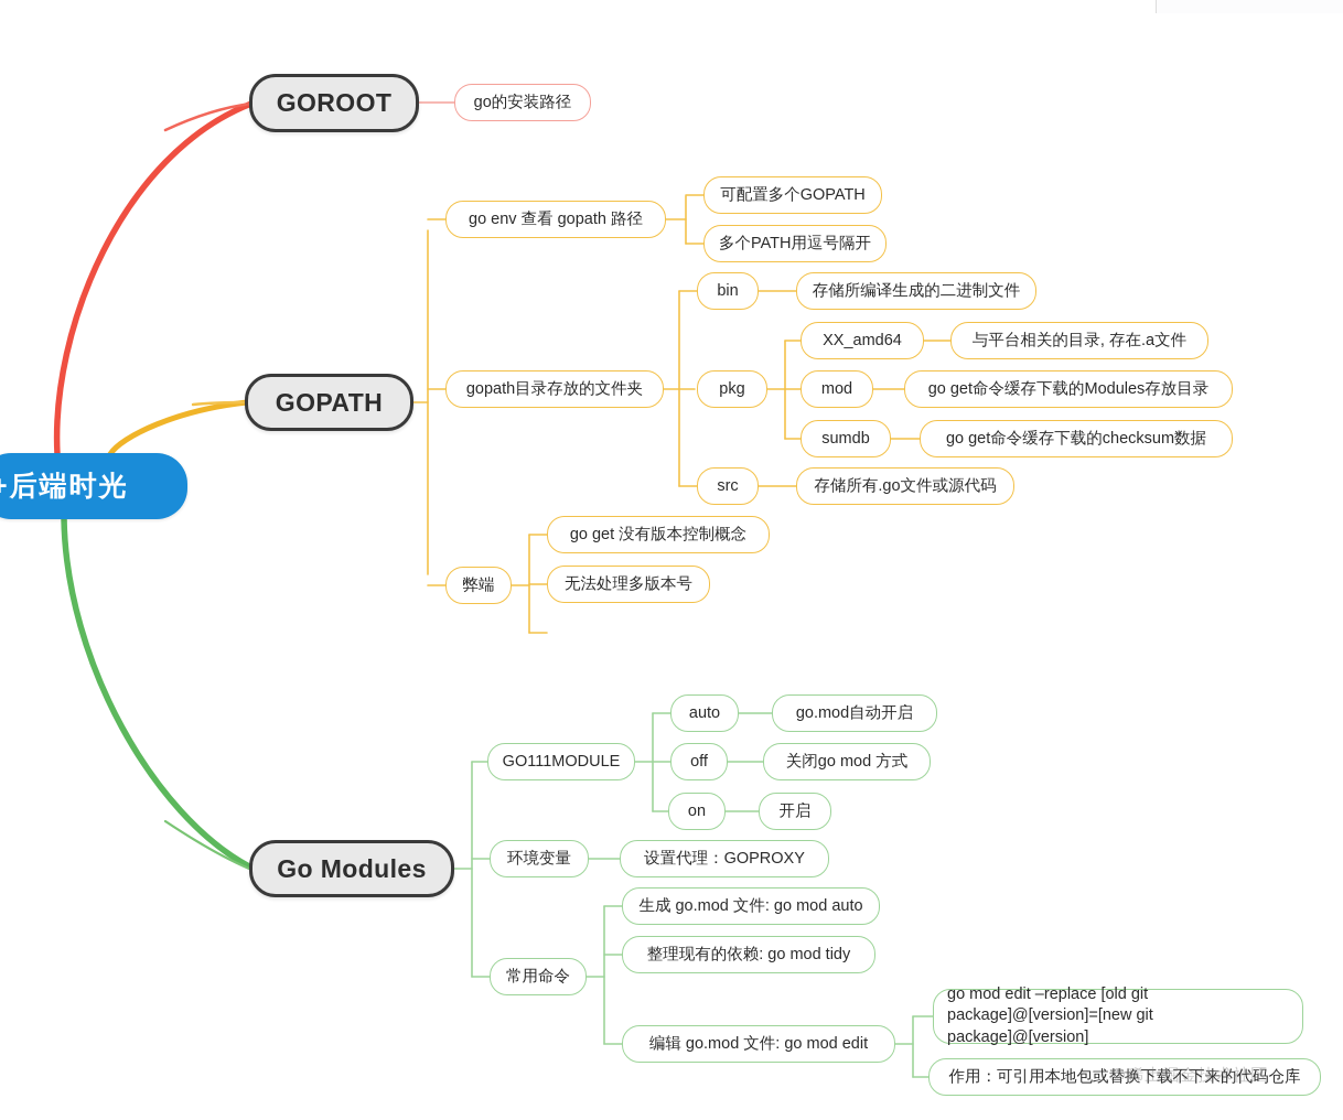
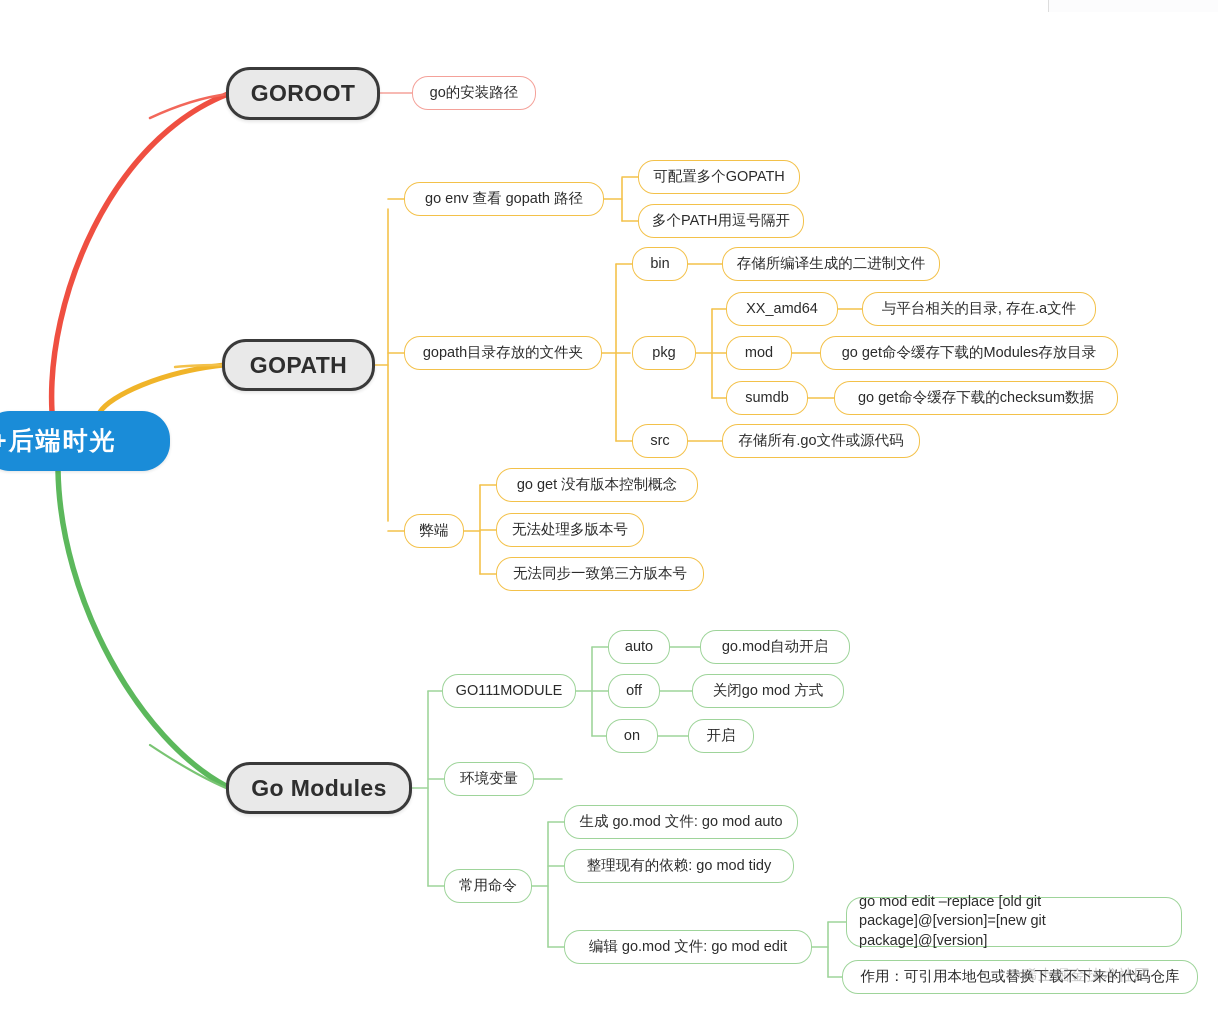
  +后端时光
  GOROOT
  go的安装路径
  GOPATH
  go env 查看 gopath 路径
  可配置多个GOPATH
  多个PATH用逗号隔开
  gopath目录存放的文件夹
  bin
  存储所编译生成的二进制文件
  pkg
  XX_amd64
  与平台相关的目录, 存在.a文件
  mod
  go get命令缓存下载的Modules存放目录
  sumdb
  go get命令缓存下载的checksum数据
  src
  存储所有.go文件或源代码
  弊端
  go get 没有版本控制概念
  无法处理多版本号
+ 无法同步一致第三方版本号
  Go Modules
  GO111MODULE
  auto
  go.mod自动开启
  off
  关闭go mod 方式
  on
  开启
  环境变量
- 设置代理：GOPROXY
  常用命令
  生成 go.mod 文件: go mod auto
  整理现有的依赖: go mod tidy
  编辑 go.mod 文件: go mod edit
  go mod edit –replace [old git package]@[version]=[new git package]@[version]
  作用：可引用本地包或替换下载不下来的代码仓库
  @稀土掘金技术社区
